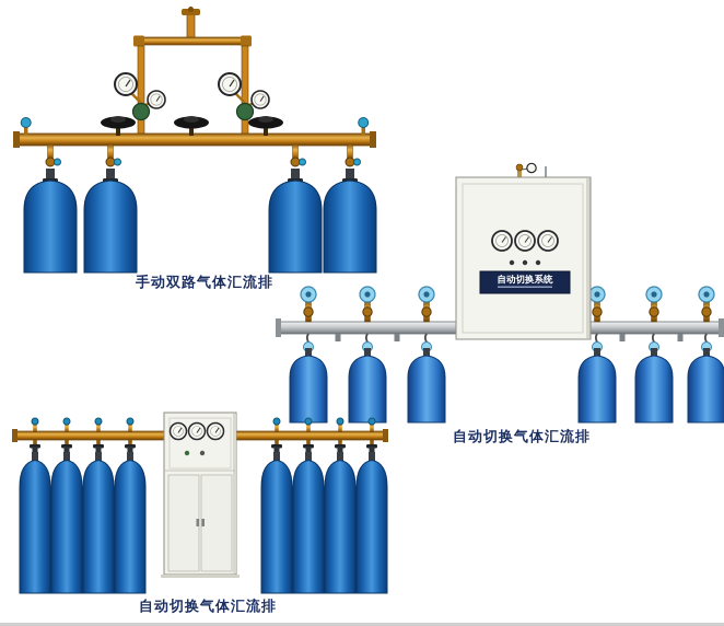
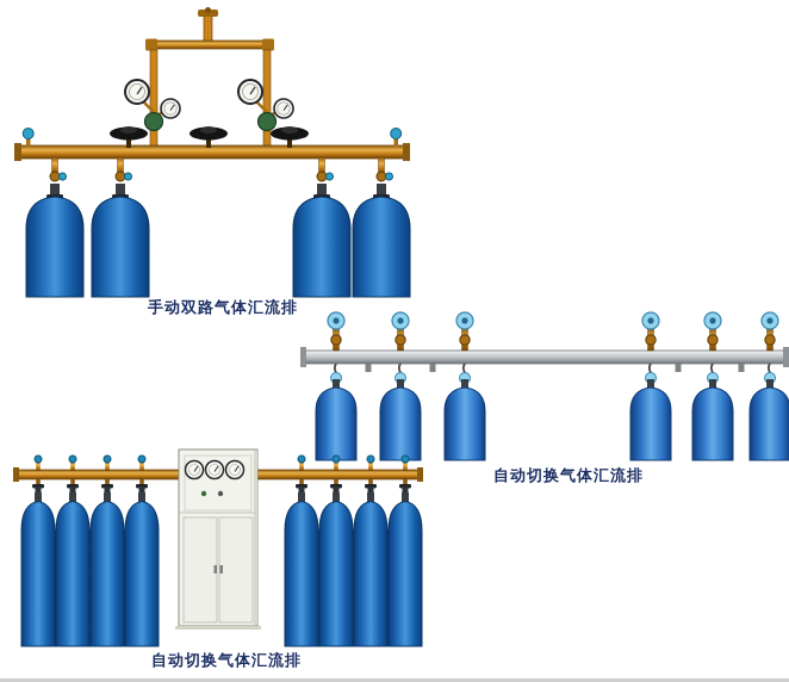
- 自动切换系统
  手动双路气体汇流排
  自动切换气体汇流排
  自动切换气体汇流排
